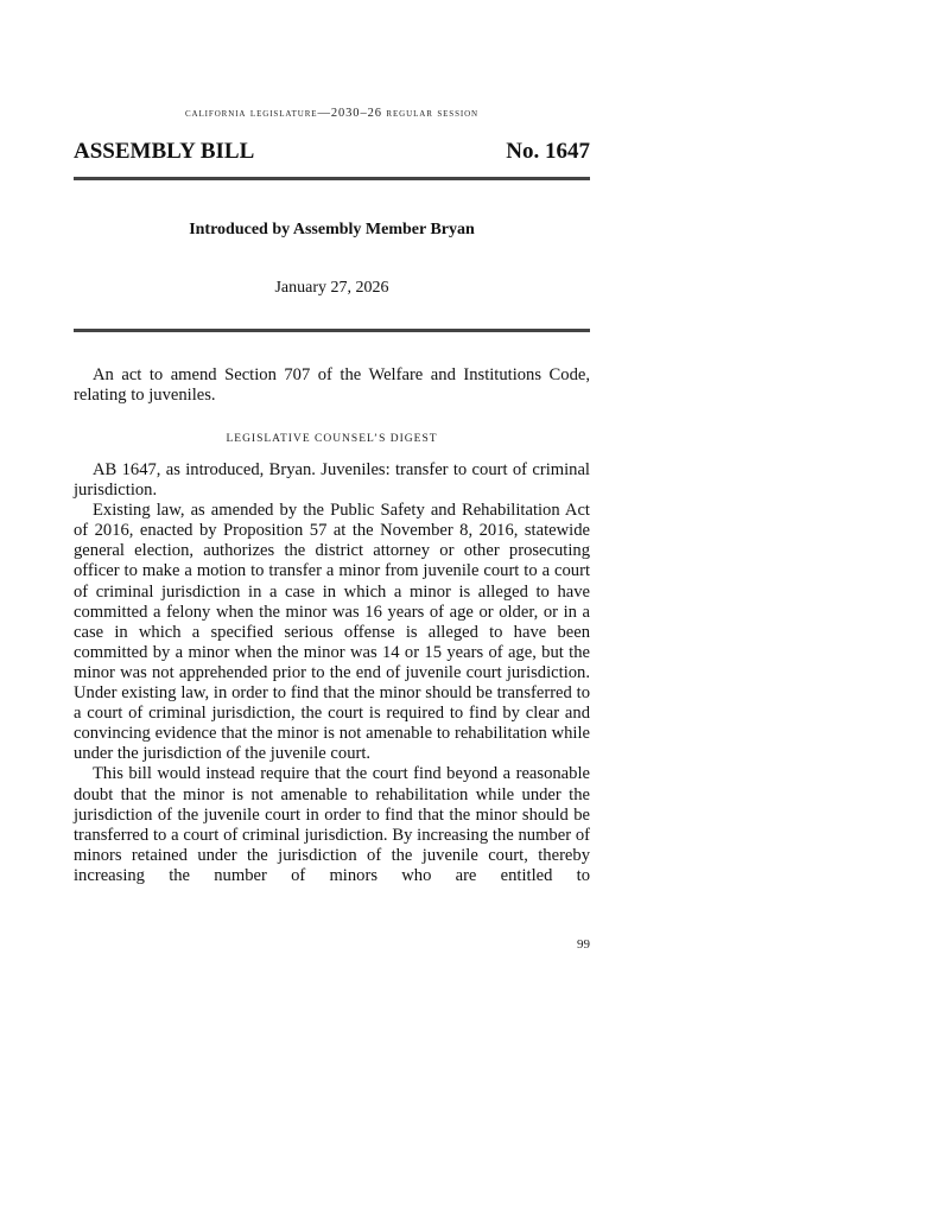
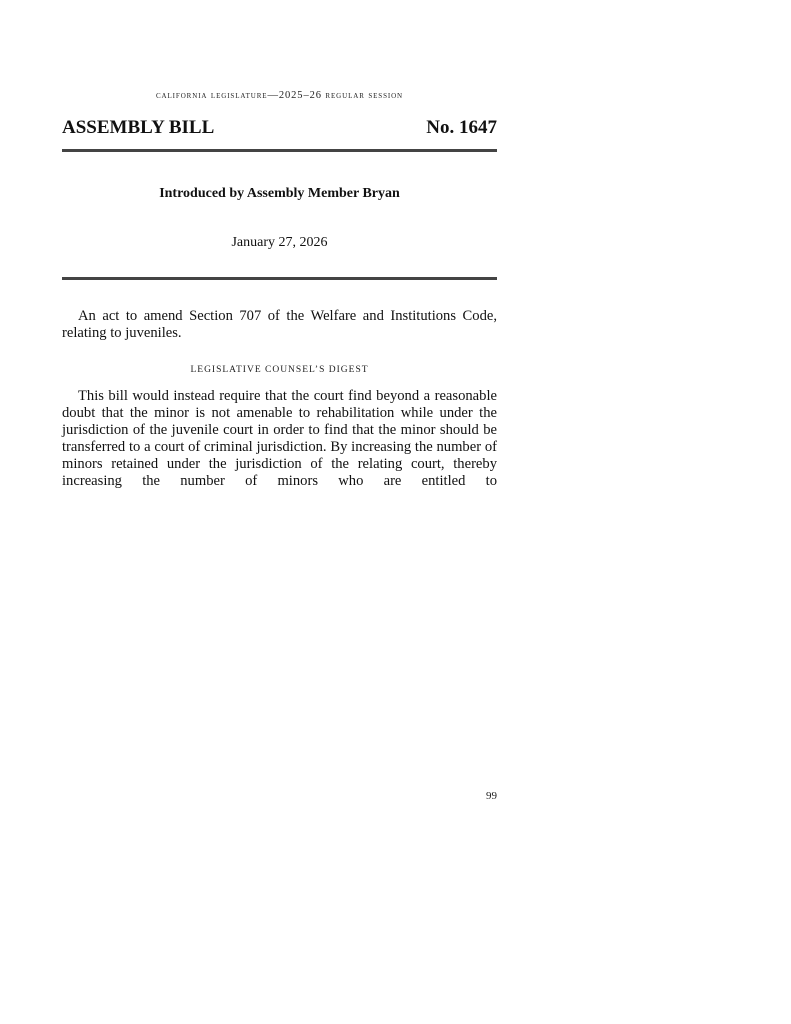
- california legislature—2030–26 regular session
+ california legislature—2025–26 regular session
  ASSEMBLY BILL
  No. 1647
  Introduced by Assembly Member Bryan
  January 27, 2026
  An act to amend Section 707 of the Welfare and Institutions Code, relating to juveniles.
  LEGISLATIVE COUNSEL’S DIGEST
- AB 1647, as introduced, Bryan. Juveniles: transfer to court of criminal jurisdiction.
- Existing law, as amended by the Public Safety and Rehabilitation Act of 2016, enacted by Proposition 57 at the November 8, 2016, statewide general election, authorizes the district attorney or other prosecuting officer to make a motion to transfer a minor from juvenile court to a court of criminal jurisdiction in a case in which a minor is alleged to have committed a felony when the minor was 16 years of age or older, or in a case in which a specified serious offense is alleged to have been committed by a minor when the minor was 14 or 15 years of age, but the minor was not apprehended prior to the end of juvenile court jurisdiction. Under existing law, in order to find that the minor should be transferred to a court of criminal jurisdiction, the court is required to find by clear and convincing evidence that the minor is not amenable to rehabilitation while under the jurisdiction of the juvenile court.
- This bill would instead require that the court find beyond a reasonable doubt that the minor is not amenable to rehabilitation while under the jurisdiction of the juvenile court in order to find that the minor should be transferred to a court of criminal jurisdiction. By increasing the number of minors retained under the jurisdiction of the juvenile court, thereby increasing the number of minors who are entitled to
+ This bill would instead require that the court find beyond a reasonable doubt that the minor is not amenable to rehabilitation while under the jurisdiction of the juvenile court in order to find that the minor should be transferred to a court of criminal jurisdiction. By increasing the number of minors retained under the jurisdiction of the relating court, thereby increasing the number of minors who are entitled to
  99
